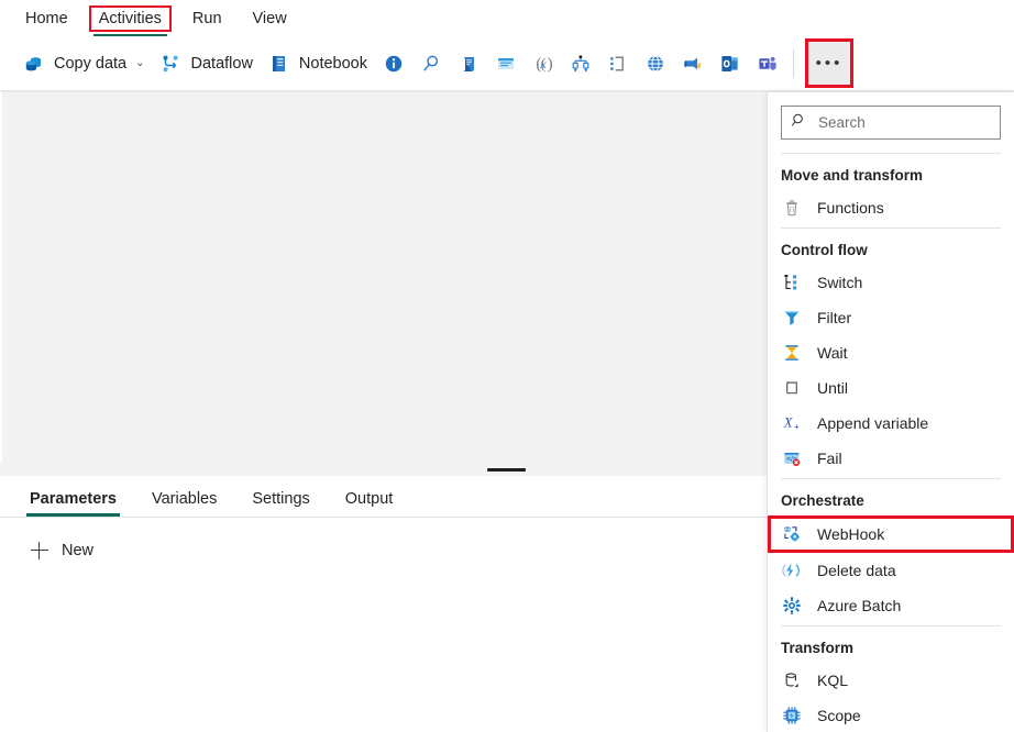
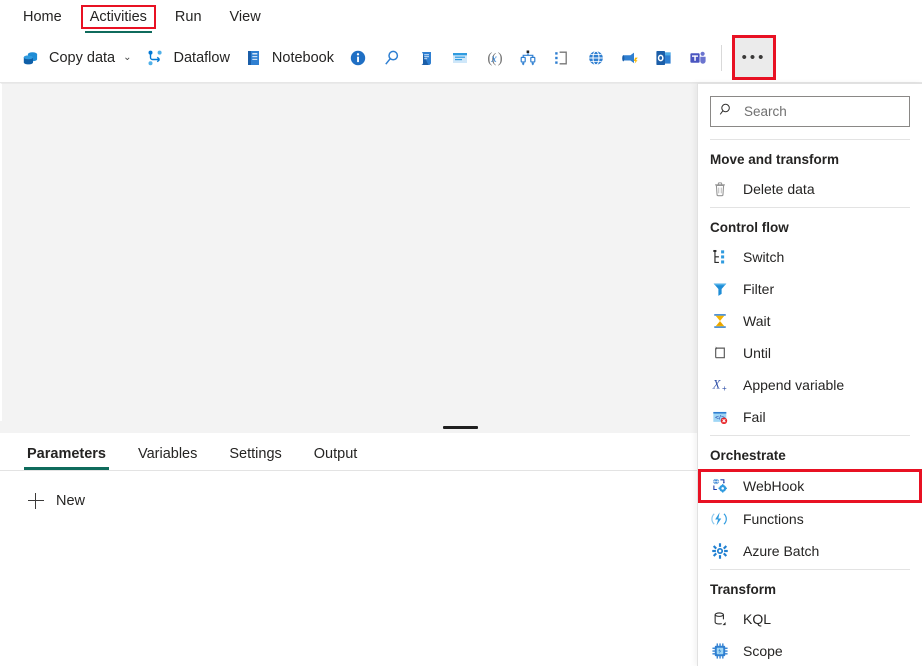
  Home
  Activities
  Run
  View
  Copy data
  ⌄
  Dataflow
  Notebook
  (
  x
  (
  )
  •••
  Parameters
  Variables
  Settings
  Output
  New
  Search
  Move and transform
- Functions
+ Delete data
  Control flow
  Switch
  Filter
  Wait
  Until
  X
  +
  Append variable
  Fail
  Orchestrate
  WebHook
- Delete data
+ Functions
  Azure Batch
  Transform
  KQL
  Scope
